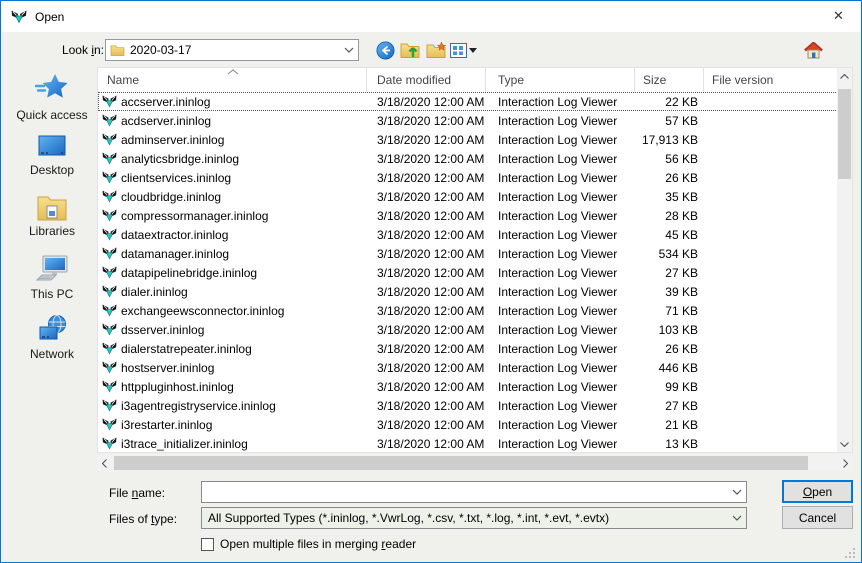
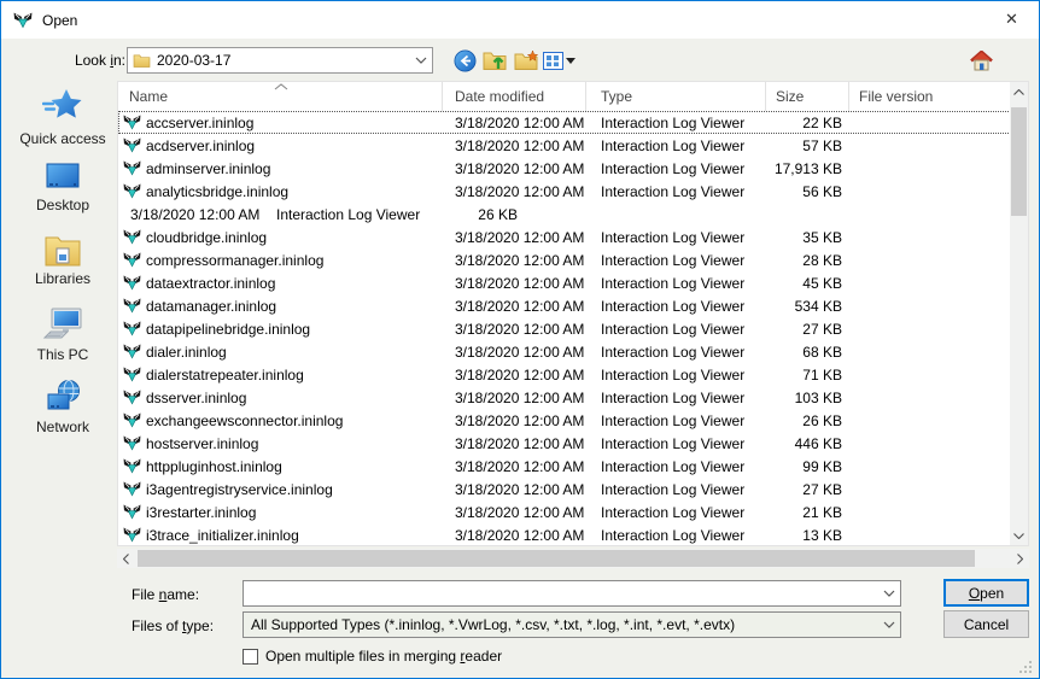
  Open
  ✕
  Look in:
  2020-03-17
  Quick access
  Desktop
  Libraries
  This PC
  Network
  Name
  Date modified
  Type
  Size
  File version
  accserver.ininlog
  3/18/2020 12:00 AM
  Interaction Log Viewer
  22 KB
  acdserver.ininlog
  3/18/2020 12:00 AM
  Interaction Log Viewer
  57 KB
  adminserver.ininlog
  3/18/2020 12:00 AM
  Interaction Log Viewer
  17,913 KB
  analyticsbridge.ininlog
  3/18/2020 12:00 AM
  Interaction Log Viewer
  56 KB
- clientservices.ininlog
  3/18/2020 12:00 AM
  Interaction Log Viewer
  26 KB
  cloudbridge.ininlog
  3/18/2020 12:00 AM
  Interaction Log Viewer
  35 KB
  compressormanager.ininlog
  3/18/2020 12:00 AM
  Interaction Log Viewer
  28 KB
  dataextractor.ininlog
  3/18/2020 12:00 AM
  Interaction Log Viewer
  45 KB
  datamanager.ininlog
  3/18/2020 12:00 AM
  Interaction Log Viewer
  534 KB
  datapipelinebridge.ininlog
  3/18/2020 12:00 AM
  Interaction Log Viewer
  27 KB
  dialer.ininlog
  3/18/2020 12:00 AM
  Interaction Log Viewer
- 39 KB
+ 68 KB
- exchangeewsconnector.ininlog
+ dialerstatrepeater.ininlog
  3/18/2020 12:00 AM
  Interaction Log Viewer
  71 KB
  dsserver.ininlog
  3/18/2020 12:00 AM
  Interaction Log Viewer
  103 KB
- dialerstatrepeater.ininlog
+ exchangeewsconnector.ininlog
  3/18/2020 12:00 AM
  Interaction Log Viewer
  26 KB
  hostserver.ininlog
  3/18/2020 12:00 AM
  Interaction Log Viewer
  446 KB
  httppluginhost.ininlog
  3/18/2020 12:00 AM
  Interaction Log Viewer
  99 KB
  i3agentregistryservice.ininlog
  3/18/2020 12:00 AM
  Interaction Log Viewer
  27 KB
  i3restarter.ininlog
  3/18/2020 12:00 AM
  Interaction Log Viewer
  21 KB
  i3trace_initializer.ininlog
  3/18/2020 12:00 AM
  Interaction Log Viewer
  13 KB
  File name:
  Open
  Files of type:
  All Supported Types (*.ininlog, *.VwrLog, *.csv, *.txt, *.log, *.int, *.evt, *.evtx)
  Cancel
  Open multiple files in merging reader
